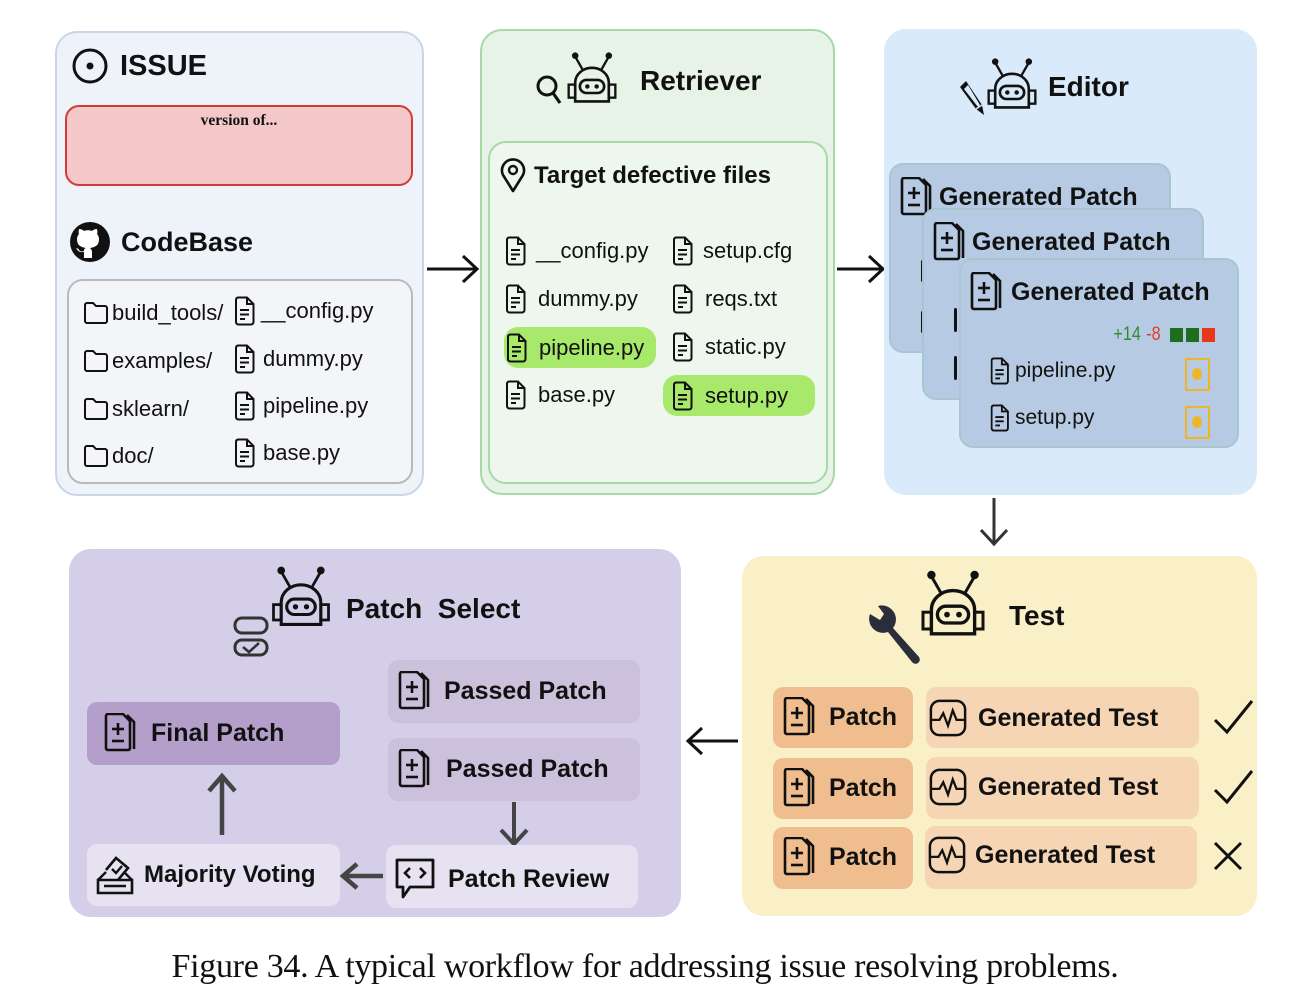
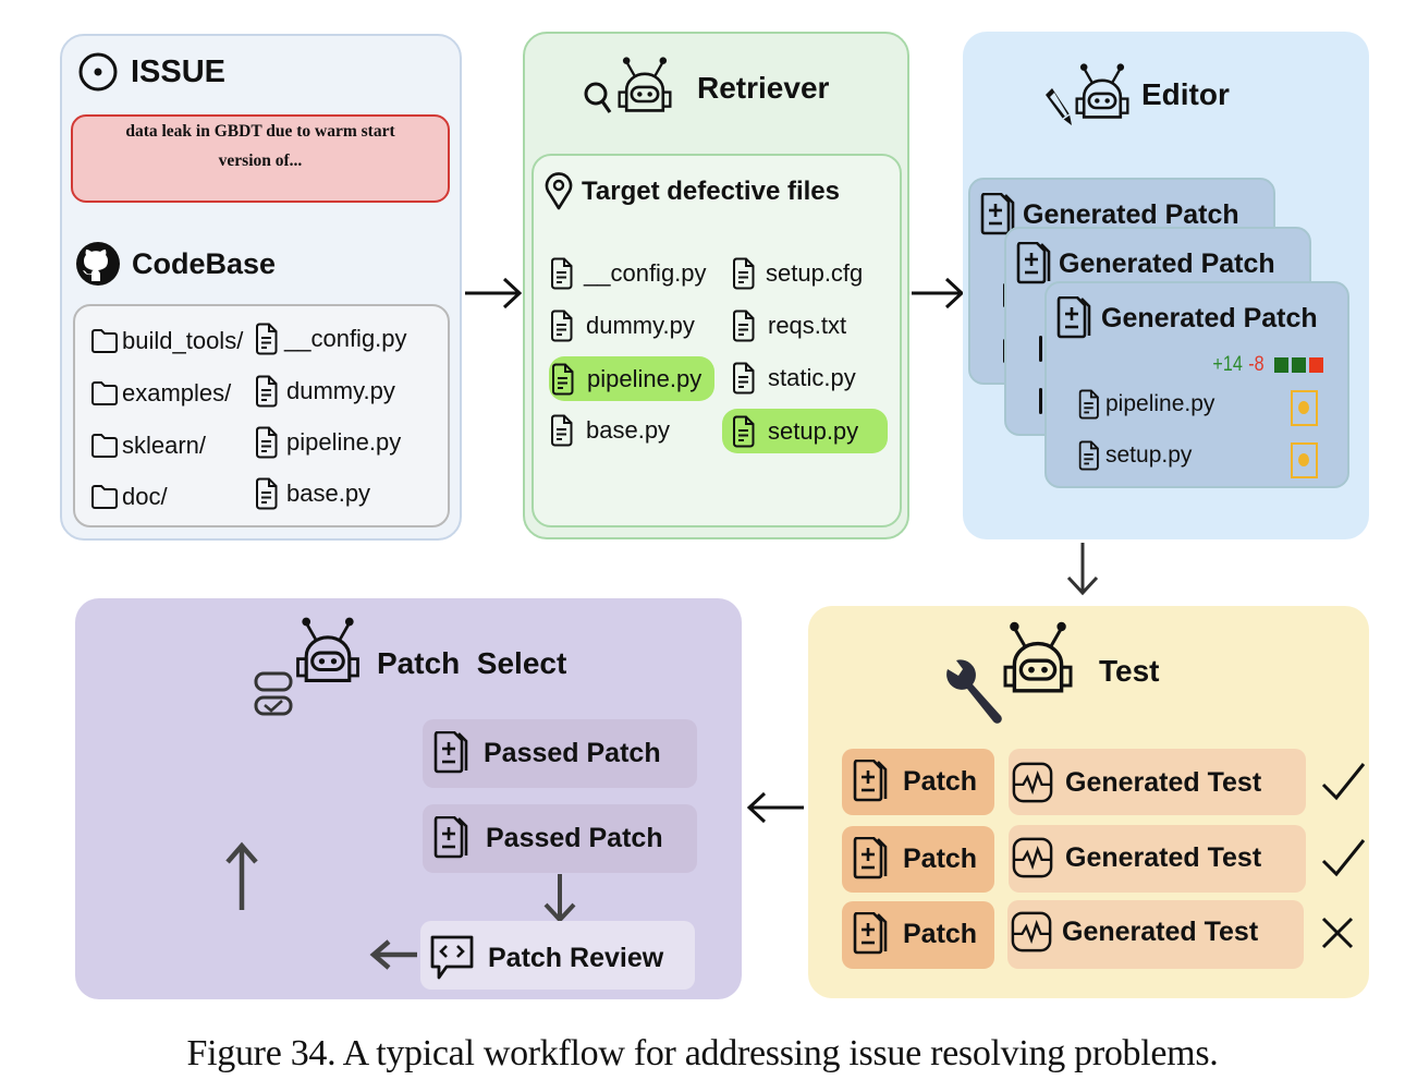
  ISSUE
+ data leak in GBDT due to warm start
  version of...
  CodeBase
  build_tools/
  examples/
  sklearn/
  doc/
  __config.py
  dummy.py
  pipeline.py
  base.py
  Retriever
  Target defective files
  __config.py
  dummy.py
  pipeline.py
  base.py
  setup.cfg
  reqs.txt
  static.py
  setup.py
  Editor
  Generated Patch
  Generated Patch
  Generated Patch
  +14
  -8
  pipeline.py
  setup.py
  Test
  Patch
  Generated Test
  Patch
  Generated Test
  Patch
  Generated Test
  Patch Select
  Passed Patch
  Passed Patch
- Final Patch
- Majority Voting
  Patch Review
  Figure 34. A typical workflow for addressing issue resolving problems.
